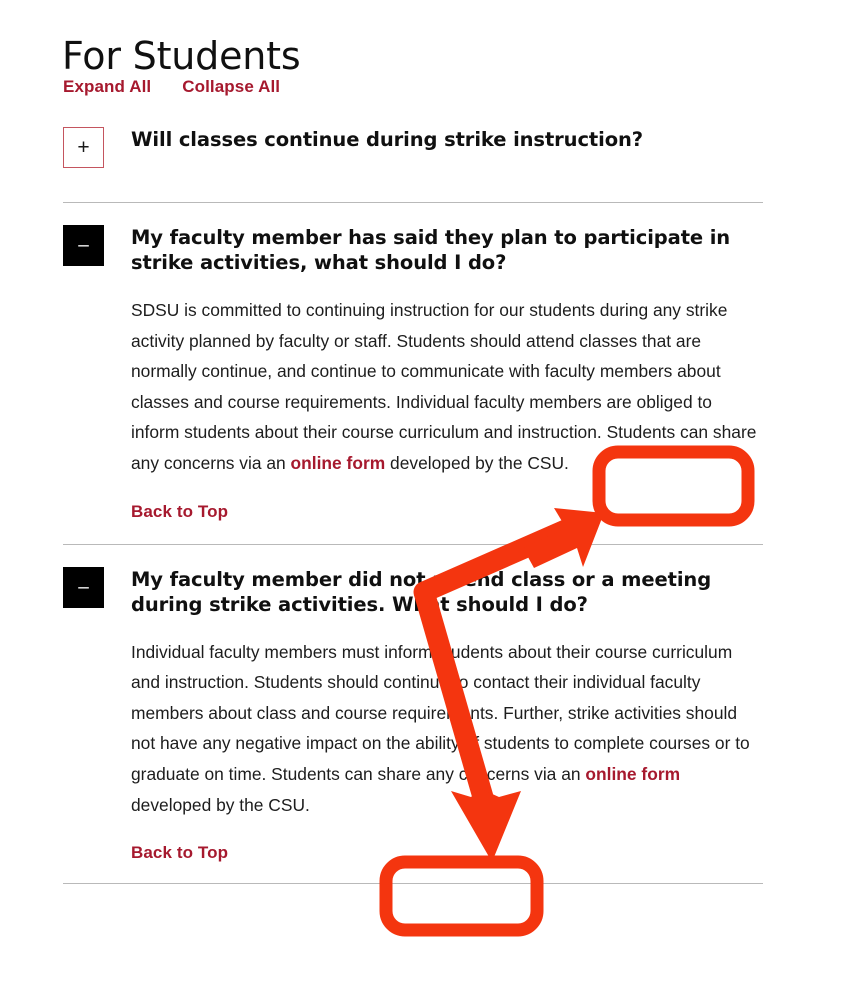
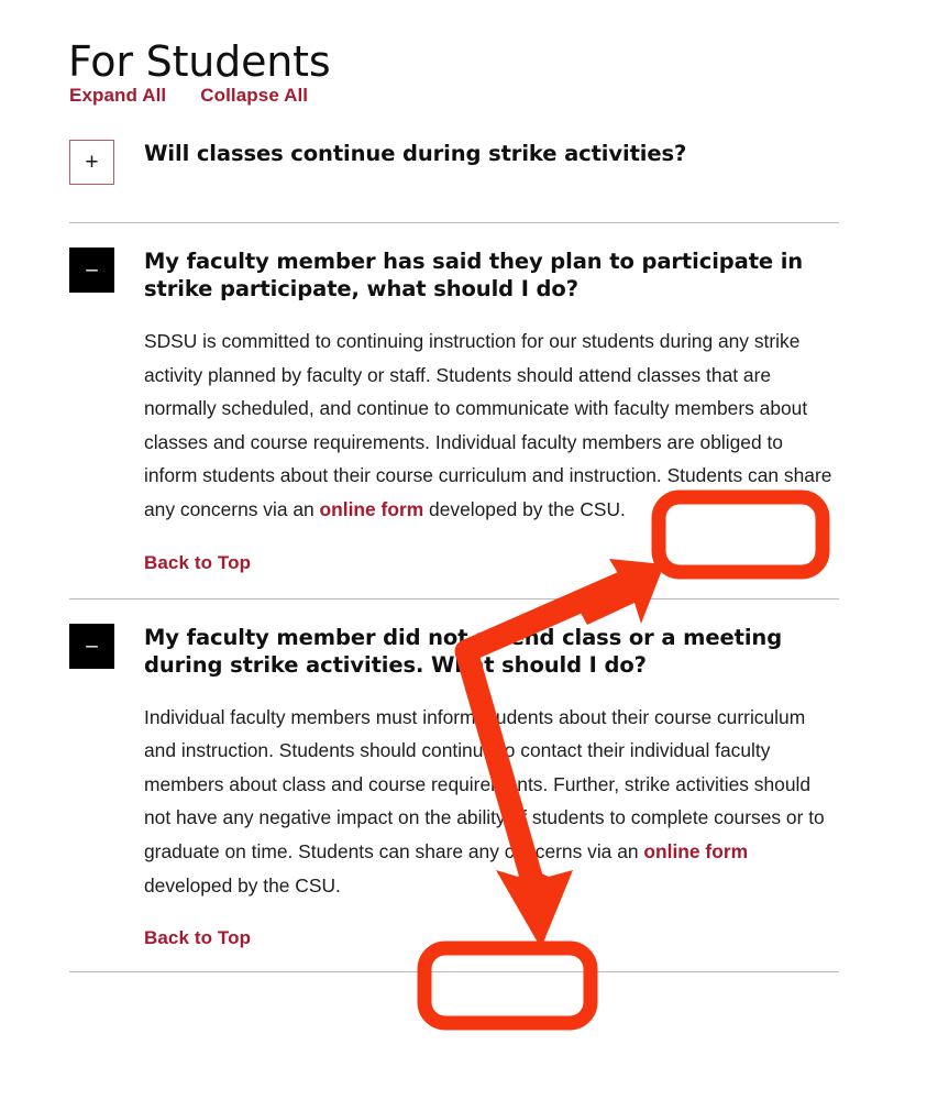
  For Students
  Expand All
  Collapse All
  +
- Will classes continue during strike instruction?
+ Will classes continue during strike activities?
  –
- My faculty member has said they plan to participate in strike activities, what should I do?
+ My faculty member has said they plan to participate in strike participate, what should I do?
- SDSU is committed to continuing instruction for our students during any strike activity planned by faculty or staff. Students should attend classes that are normally continue, and continue to communicate with faculty members about classes and course requirements. Individual faculty members are obliged to inform students about their course curriculum and instruction. Students can share any concerns via an online form developed by the CSU.
+ SDSU is committed to continuing instruction for our students during any strike activity planned by faculty or staff. Students should attend classes that are normally scheduled, and continue to communicate with faculty members about classes and course requirements. Individual faculty members are obliged to inform students about their course curriculum and instruction. Students can share any concerns via an online form developed by the CSU.
  Back to Top
  –
  My faculty member did notnd class or a meeting during strike activities. Wt should I do?
  Individual faculty members must informudents about their course curriculum and instruction. Students should continuo contact their individual faculty members about class and course requirents. Further, strike activities should not have any negative impact on the ability students to complete courses or to graduate on time. Students can share any ccerns via an online form developed by the CSU.
  Back to Top
